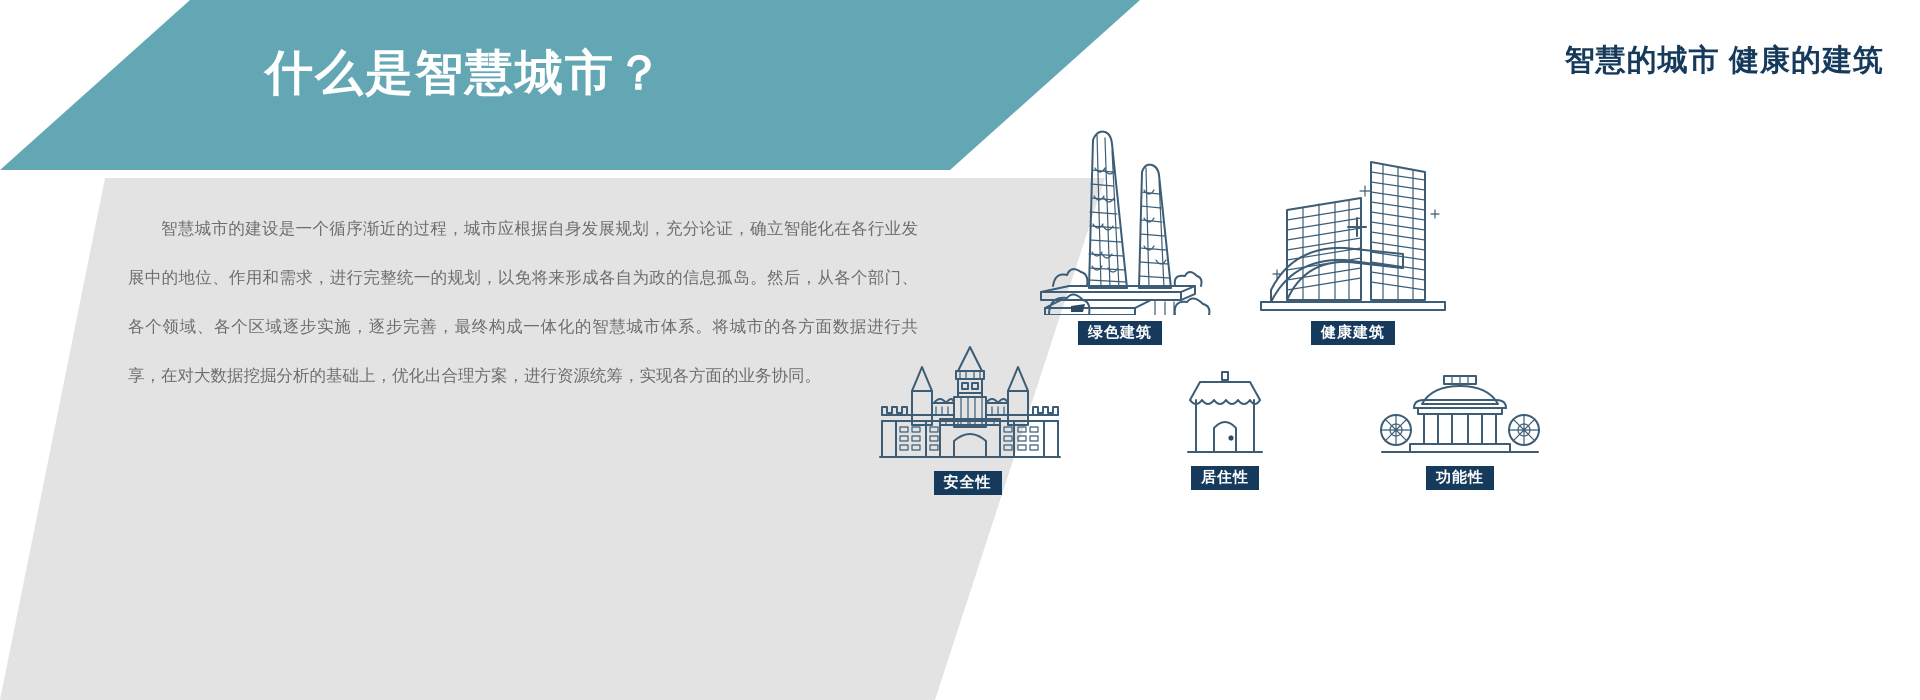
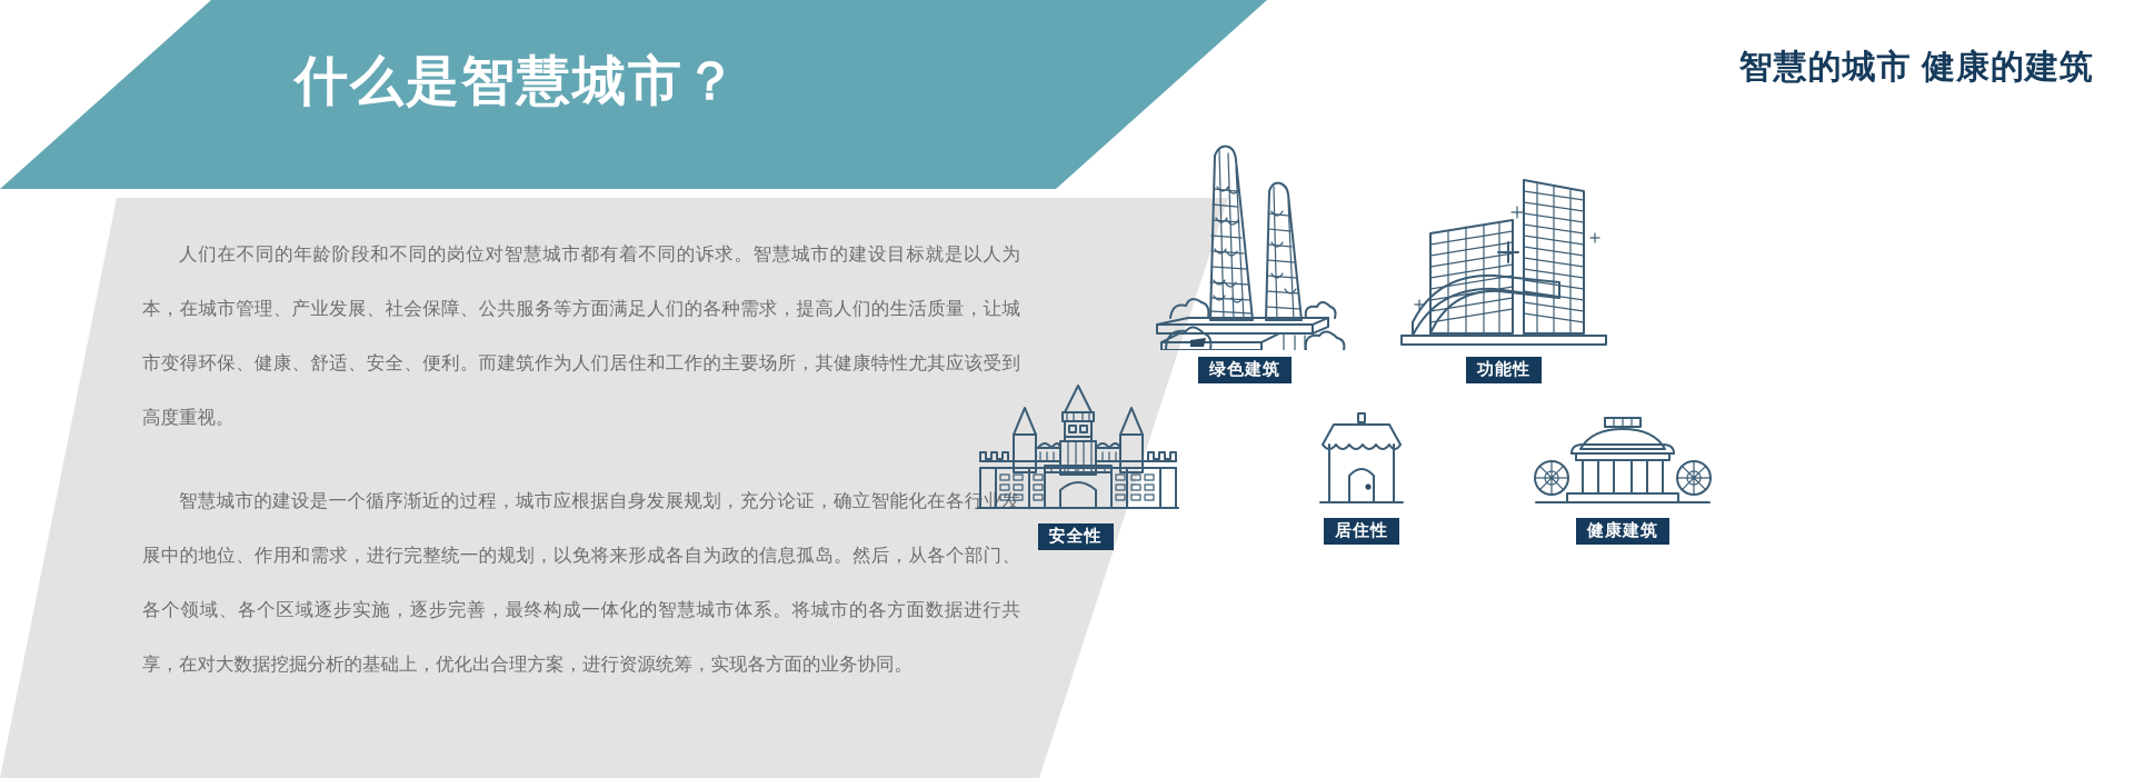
  什么是智慧城市？
  智慧的城市 健康的建筑
+ 人们在不同的年龄阶段和不同的岗位对智慧城市都有着不同的诉求。智慧城市的建设目标就是以人为本，在城市管理、产业发展、社会保障、公共服务等方面满足人们的各种需求，提高人们的生活质量，让城市变得环保、健康、舒适、安全、便利。而建筑作为人们居住和工作的主要场所，其健康特性尤其应该受到高度重视。
  智慧城市的建设是一个循序渐近的过程，城市应根据自身发展规划，充分论证，确立智能化在各行业发展中的地位、作用和需求，进行完整统一的规划，以免将来形成各自为政的信息孤岛。然后，从各个部门、各个领域、各个区域逐步实施，逐步完善，最终构成一体化的智慧城市体系。将城市的各方面数据进行共享，在对大数据挖掘分析的基础上，优化出合理方案，进行资源统筹，实现各方面的业务协同。
  绿色建筑
- 健康建筑
+ 功能性
  安全性
  居住性
- 功能性
+ 健康建筑
